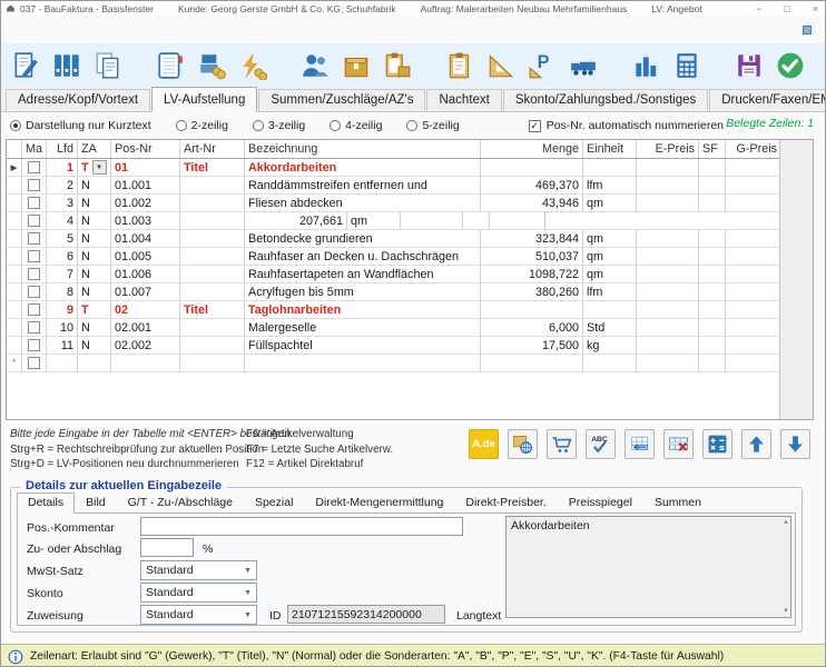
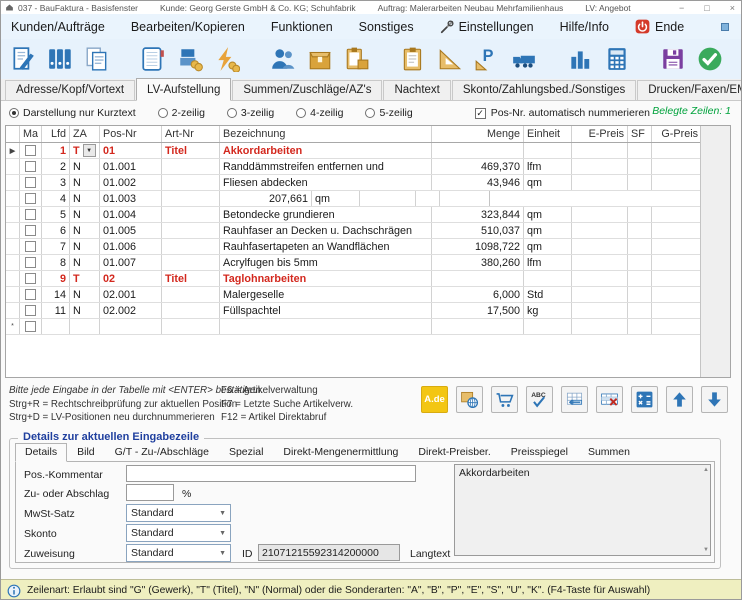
  037 - BauFaktura - Basisfenster
  Kunde: Georg Gerste GmbH & Co. KG; Schuhfabrik
  Auftrag: Malerarbeiten Neubau Mehrfamilienhaus
  LV: Angebot
  −
  □
  ×
+ Kunden/Aufträge
+ Bearbeiten/Kopieren
+ Funktionen
+ Sonstiges
+ Einstellungen
+ Hilfe/Info
+ Ende
  P
  Adresse/Kopf/Vortext
  LV-Aufstellung
  Summen/Zuschläge/AZ's
  Nachtext
  Skonto/Zahlungsbed./Sonstiges
  Drucken/Faxen/E
  Darstellung nur Kurztext
  2-zeilig
  3-zeilig
  4-zeilig
  5-zeilig
  ✓
  Pos-Nr. automatisch nummerieren
  Belegte Zeilen: 1
  Ma
  Lfd
  ZA
  Pos-Nr
  Art-Nr
  Bezeichnung
  Menge
  Einheit
  E-Preis
  SF
  G-Preis
  1
  T
  01
  Titel
  Akkordarbeiten
  2
  N
  01.001
  Randdämmstreifen entfernen und
  469,370
  lfm
  3
  N
  01.002
  Fliesen abdecken
  43,946
  qm
  4
  N
  01.003
  207,661
  qm
  5
  N
  01.004
  Betondecke grundieren
  323,844
  qm
  6
  N
  01.005
  Rauhfaser an Decken u. Dachschrägen
  510,037
  qm
  7
  N
  01.006
  Rauhfasertapeten an Wandflächen
  1098,722
  qm
  8
  N
  01.007
  Acrylfugen bis 5mm
  380,260
  lfm
  9
  T
  02
  Titel
  Taglohnarbeiten
- 10
+ 14
  N
  02.001
  Malergeselle
  6,000
  Std
  11
  N
  02.002
  Füllspachtel
  17,500
  kg
  Bitte jede Eingabe in der Tabelle mit <ENTER> b
  Strg+R = Rechtschreibprüfung zur aktuellen Pos
  Strg+D = LV-Positionen neu durchnummerieren
  F6 = Artikelverwaltung
  F7 = Letzte Suche Artikelverw.
  F12 = Artikel Direktabruf
  A.de
  Details zur aktuellen Eingabezeile
  Details
  Bild
  G/T - Zu-/Abschläge
  Spezial
  Direkt-Mengenermittlung
  Direkt-Preisber.
  Preisspiegel
  Summen
  Pos.-Kommentar
  Zu- oder Abschlag
  %
  MwSt-Satz
  Standard
  Skonto
  Standard
  Zuweisung
  Standard
  ID
  21071215592314200000
  Langtext
  Akkordarbeiten
  Zeilenart: Erlaubt sind "G" (Gewerk), "T" (Titel), "N" (Normal) oder die Sonderarten: "A", "B", "P", "E", "S", "U", "K". (F4-Taste für Auswahl)
